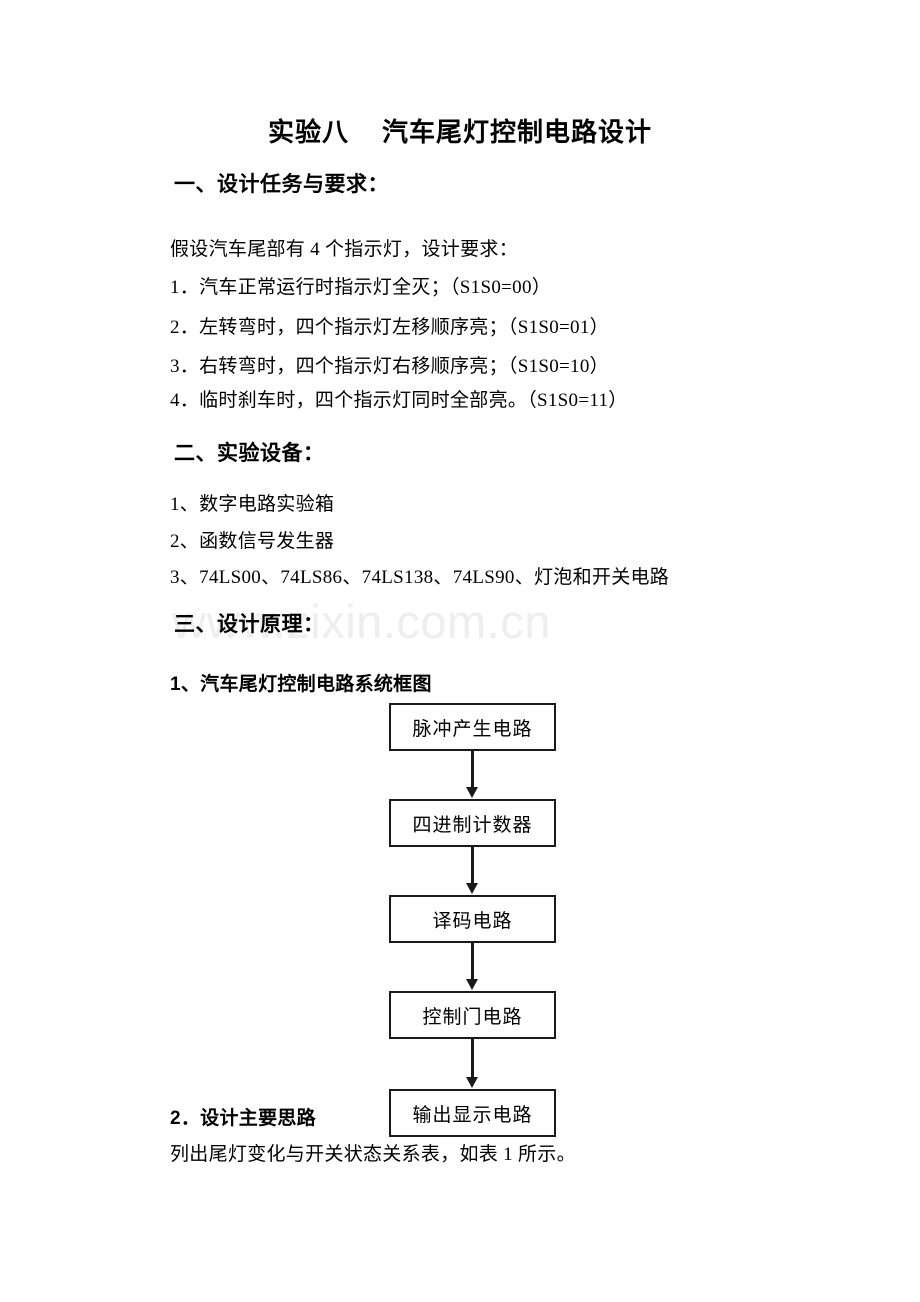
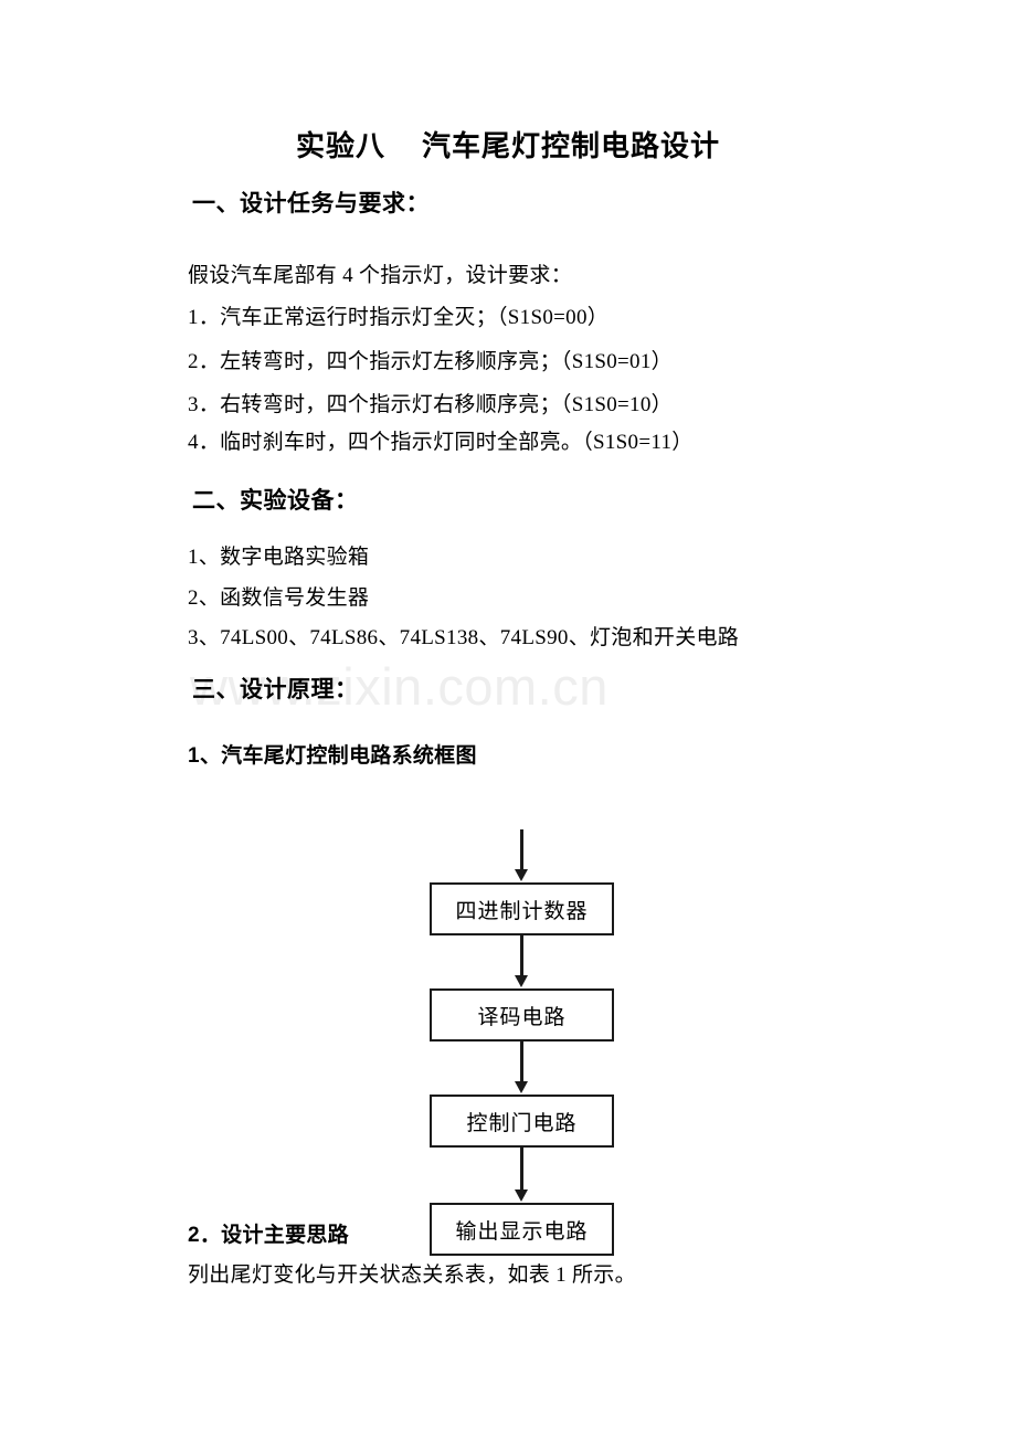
  www.zixin.com.cn
- 脉冲产生电路
  四进制计数器
  译码电路
  控制门电路
  输出显示电路
  实验八 汽车尾灯控制电路设计
  一、设计任务与要求：
  假设汽车尾部有 4 个指示灯，设计要求：
  1．汽车正常运行时指示灯全灭；（S1S0=00）
  2．左转弯时，四个指示灯左移顺序亮；（S1S0=01）
  3．右转弯时，四个指示灯右移顺序亮；（S1S0=10）
  4．临时刹车时，四个指示灯同时全部亮。（S1S0=11）
  二、实验设备：
  1、数字电路实验箱
  2、函数信号发生器
  3、74LS00、74LS86、74LS138、74LS90、灯泡和开关电路
  三、设计原理：
  1、汽车尾灯控制电路系统框图
  2．设计主要思路
  列出尾灯变化与开关状态关系表，如表 1 所示。
